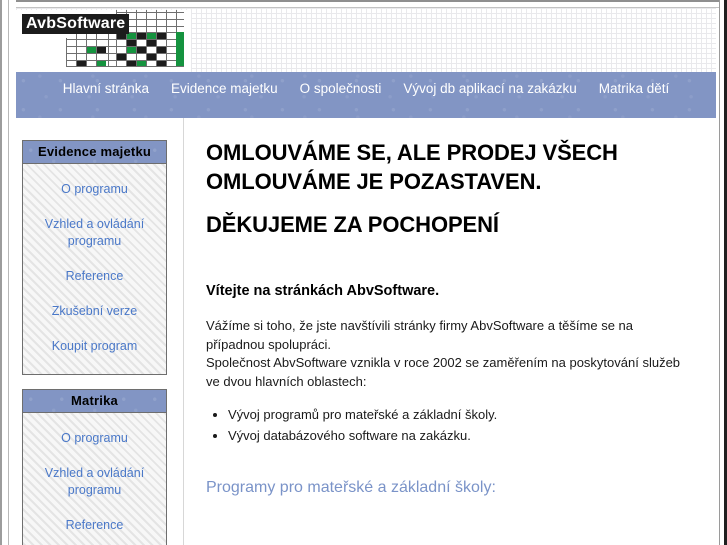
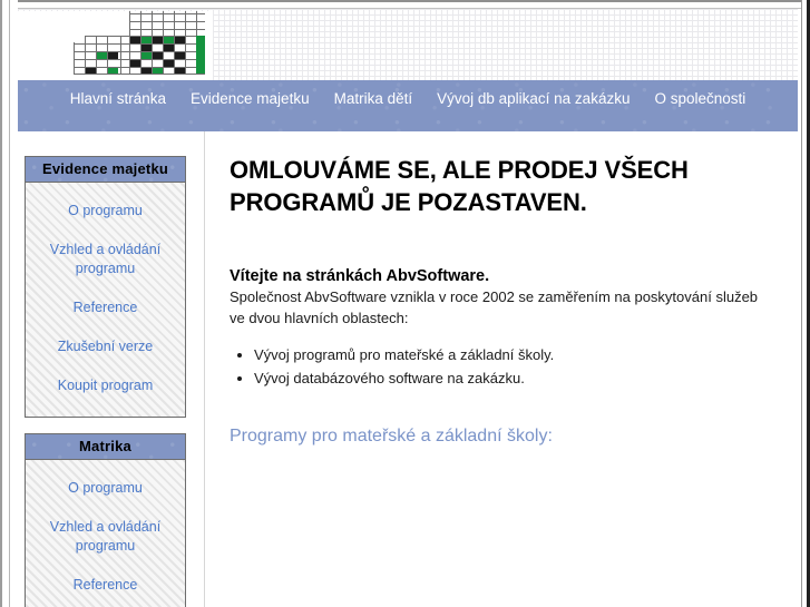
- AvbSoftware
  Hlavní stránka
  Evidence majetku
- O společnosti
+ Matrika dětí
  Vývoj db aplikací na zakázku
- Matrika dětí
+ O společnosti
  Evidence majetku
  O programu
  Vzhled a ovládání programu
  Reference
  Zkušební verze
  Koupit program
  Matrika
  O programu
  Vzhled a ovládání programu
  Reference
- OMLOUVÁME SE, ALE PRODEJ VŠECH OMLOUVÁME JE POZASTAVEN.
+ OMLOUVÁME SE, ALE PRODEJ VŠECH PROGRAMŮ JE POZASTAVEN.
- DĚKUJEME ZA POCHOPENÍ
  Vítejte na stránkách AbvSoftware.
- Vážíme si toho, že jste navštívili stránky firmy AbvSoftware a těšíme se na případnou spolupráci.
  Společnost AbvSoftware vznikla v roce 2002 se zaměřením na poskytování služeb ve dvou hlavních oblastech:
  Vývoj programů pro mateřské a základní školy.
  Vývoj databázového software na zakázku.
  Programy pro mateřské a základní školy:
